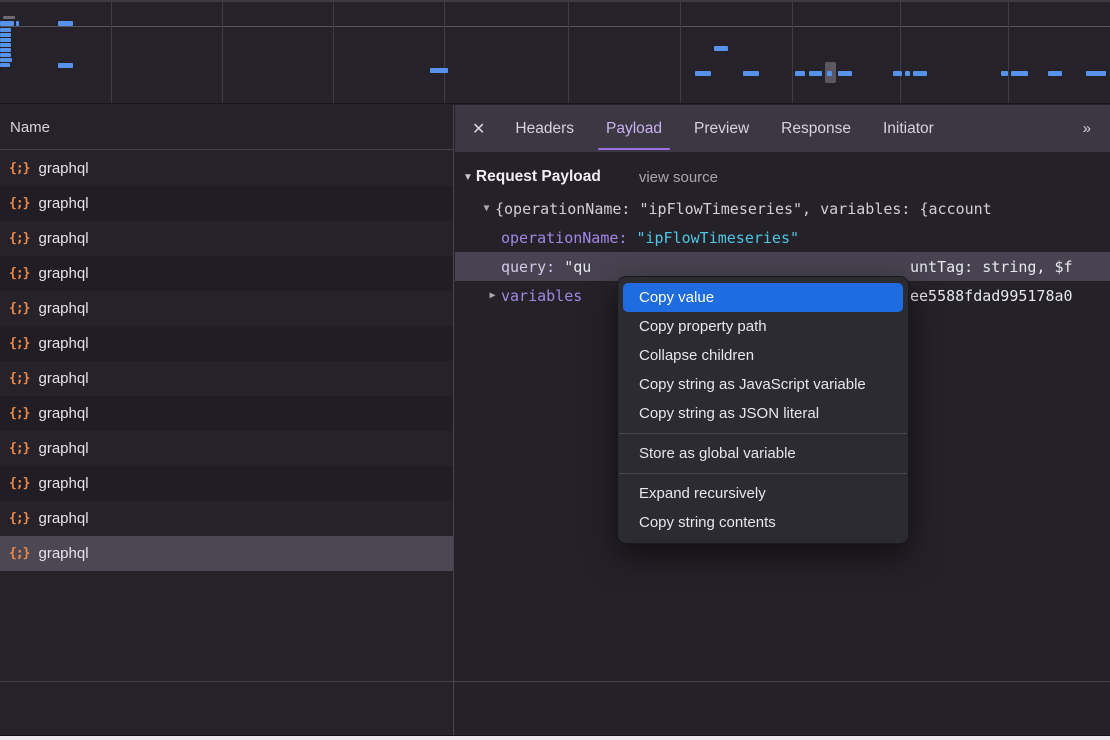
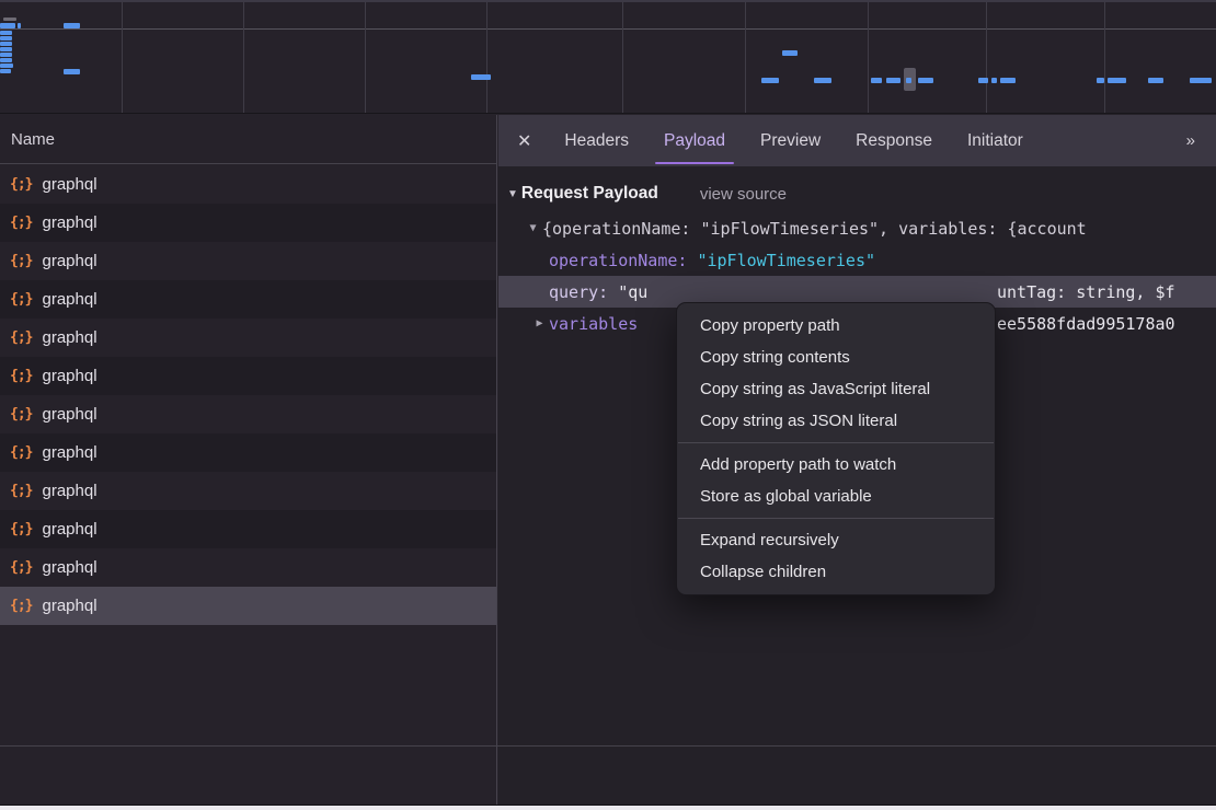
  Name
  {;}
  graphql
  {;}
  graphql
  {;}
  graphql
  {;}
  graphql
  {;}
  graphql
  {;}
  graphql
  {;}
  graphql
  {;}
  graphql
  {;}
  graphql
  {;}
  graphql
  {;}
  graphql
  {;}
  graphql
  ✕
  Headers
  Payload
  Preview
  Response
  Initiator
  »
  ▼
  Request Payload
  view source
  ▼
  {operationName: "ipFlowTimeseries", variables: {account
  operationName:
  "ipFlowTimeseries"
  query:
  "qu
  untTag: string, $f
  ▶
  variables
  ee5588fdad995178a0
- Copy value
  Copy property path
- Collapse children
+ Copy string contents
- Copy string as JavaScript variable
+ Copy string as JavaScript literal
  Copy string as JSON literal
+ Add property path to watch
  Store as global variable
  Expand recursively
- Copy string contents
+ Collapse children
